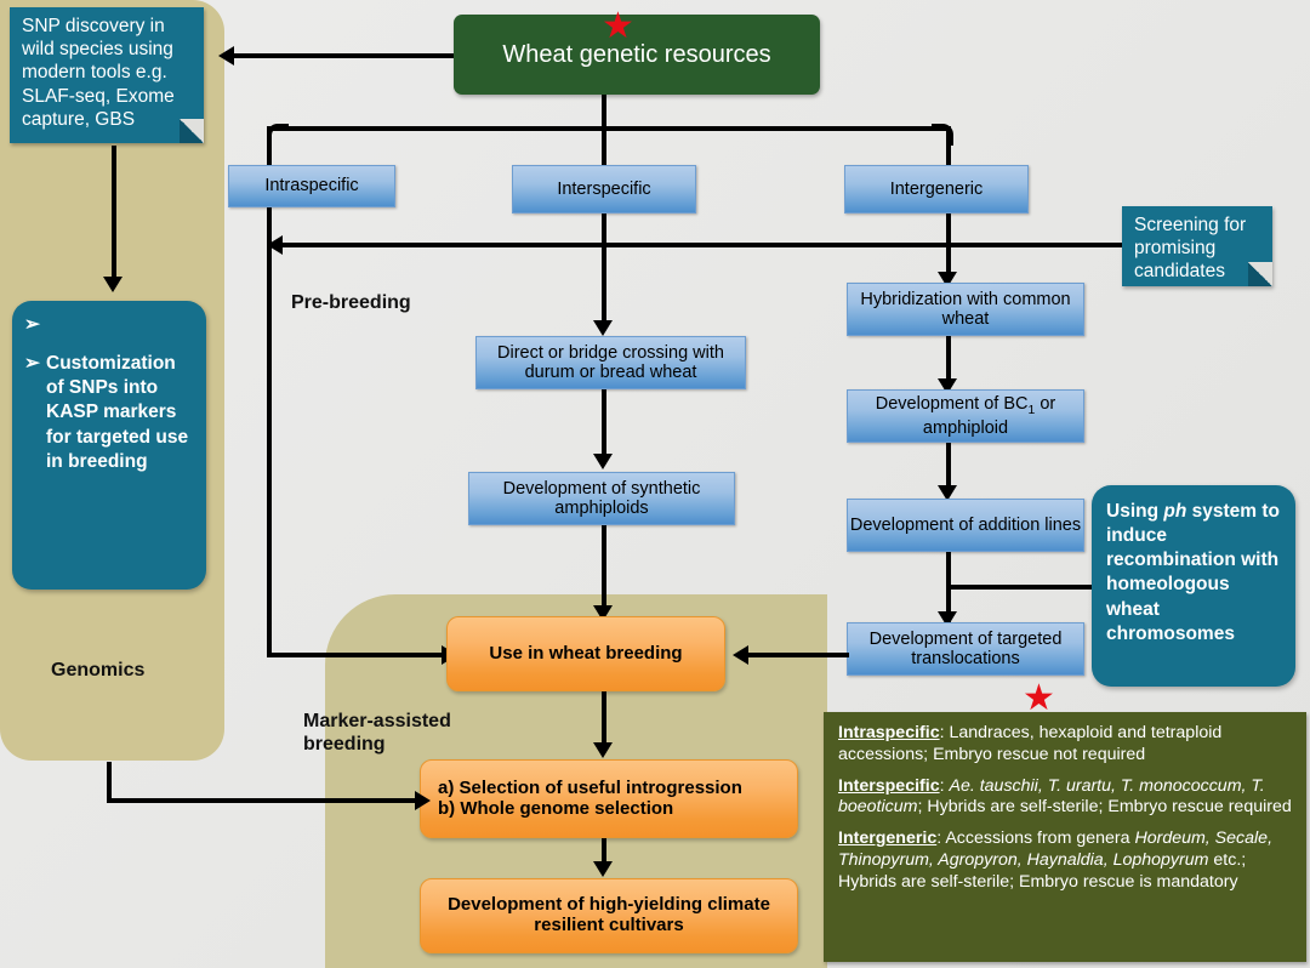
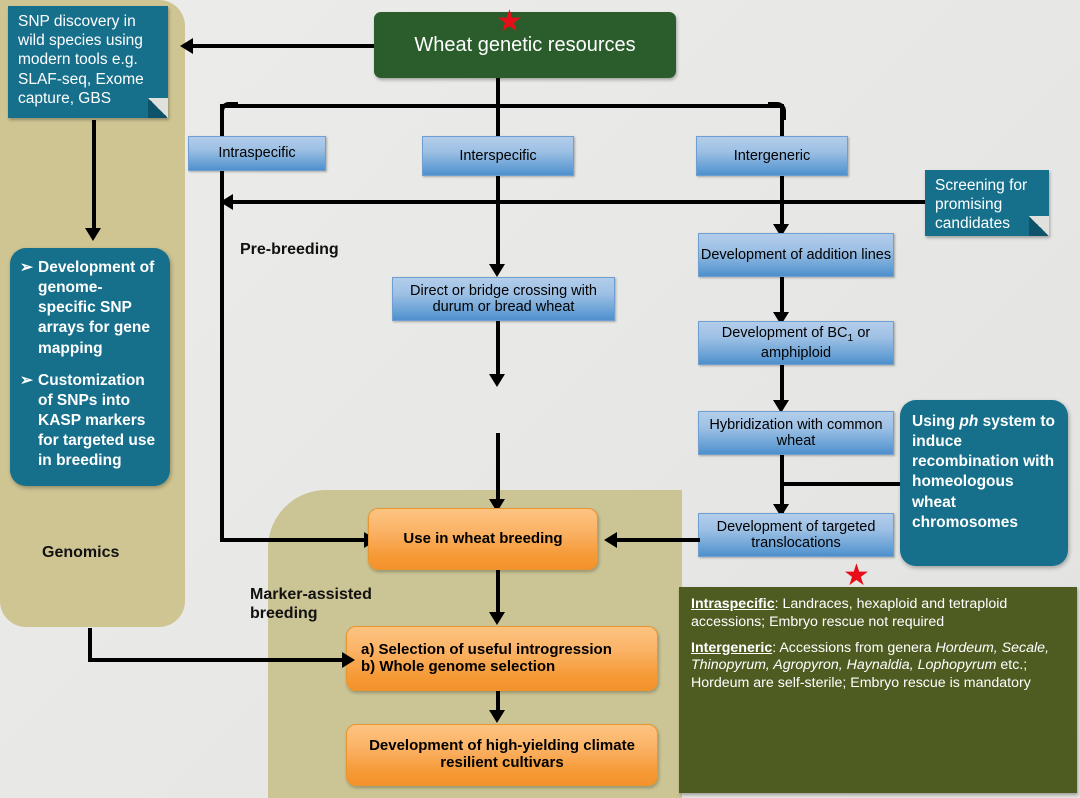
  Intraspecific
  Interspecific
  Intergeneric
  Screening for promising candidates
  Direct or bridge crossing with durum or bread wheat
- Development of synthetic amphiploids
- Hybridization with common wheat
+ Development of addition lines
  Development of BC1 or amphiploid
- Development of addition lines
+ Hybridization with common wheat
  Development of targeted translocations
  Using ph system to induce recombination with homeologous wheat chromosomes
  Use in wheat breeding
  a) Selection of useful introgression
  b) Whole genome selection
  Development of high-yielding climate resilient cultivars
  SNP discovery in wild species using modern tools e.g. SLAF-seq, Exome capture, GBS
  ➢
+ Development of genome-specific SNP arrays for gene mapping
  ➢
  Customization of SNPs into KASP markers for targeted use in breeding
  Genomics
  Pre-breeding
  Marker-assisted breeding
  Wheat genetic resources
  ★
  ★
  Intraspecific: Landraces, hexaploid and tetraploid accessions; Embryo rescue not required
- Interspecific: Ae. tauschii, T. urartu, T. monococcum, T. boeoticum; Hybrids are self-sterile; Embryo rescue required
- Intergeneric: Accessions from genera Hordeum, Secale, Thinopyrum, Agropyron, Haynaldia, Lophopyrum etc.; Hybrids are self-sterile; Embryo rescue is mandatory
+ Intergeneric: Accessions from genera Hordeum, Secale, Thinopyrum, Agropyron, Haynaldia, Lophopyrum etc.; Hordeum are self-sterile; Embryo rescue is mandatory
